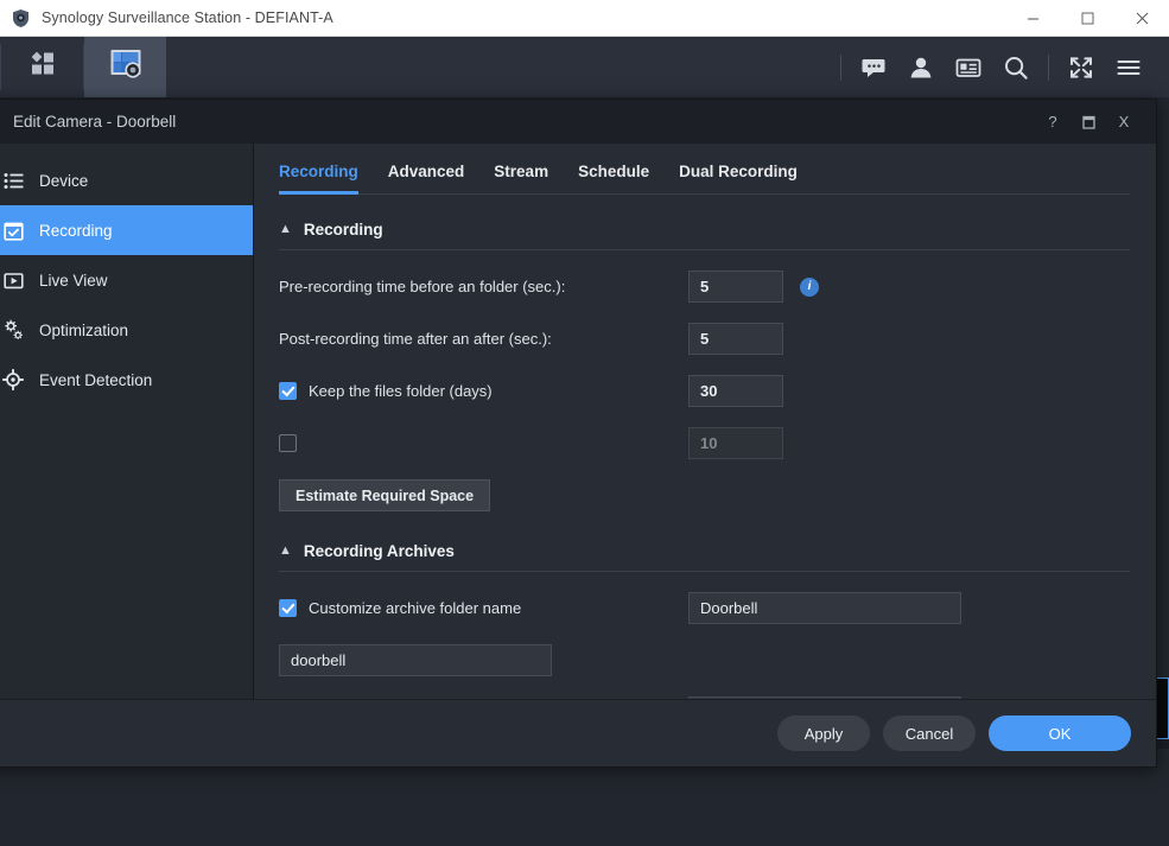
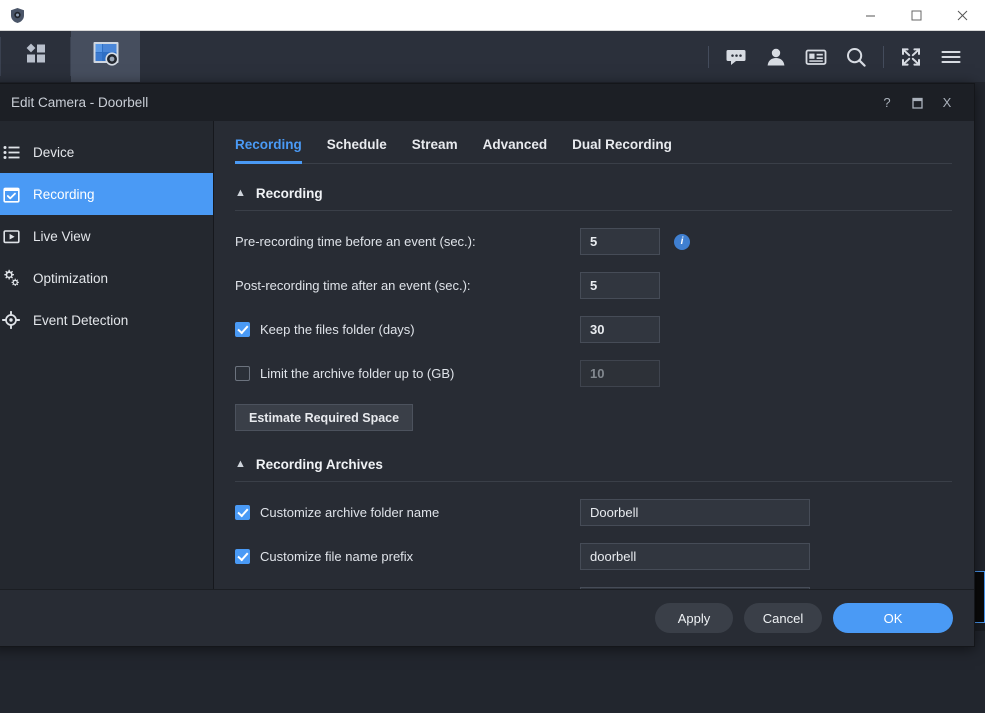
- Synology Surveillance Station - DEFIANT-A
  Edit Camera - Doorbell
  ?
  X
  Device
  Recording
  Live View
  Optimization
  Event Detection
  Recording
- Advanced
+ Schedule
  Stream
- Schedule
+ Advanced
  Dual Recording
  ▲
  Recording
- Pre-recording time before an folder (sec.):
+ Pre-recording time before an event (sec.):
  5
  i
- Post-recording time after an after (sec.):
+ Post-recording time after an event (sec.):
  5
  Keep the files folder (days)
  30
+ Limit the archive folder up to (GB)
  10
  Estimate Required Space
  ▲
  Recording Archives
  Customize archive folder name
  Doorbell
+ Customize file name prefix
  doorbell
  Apply
  Cancel
  OK
